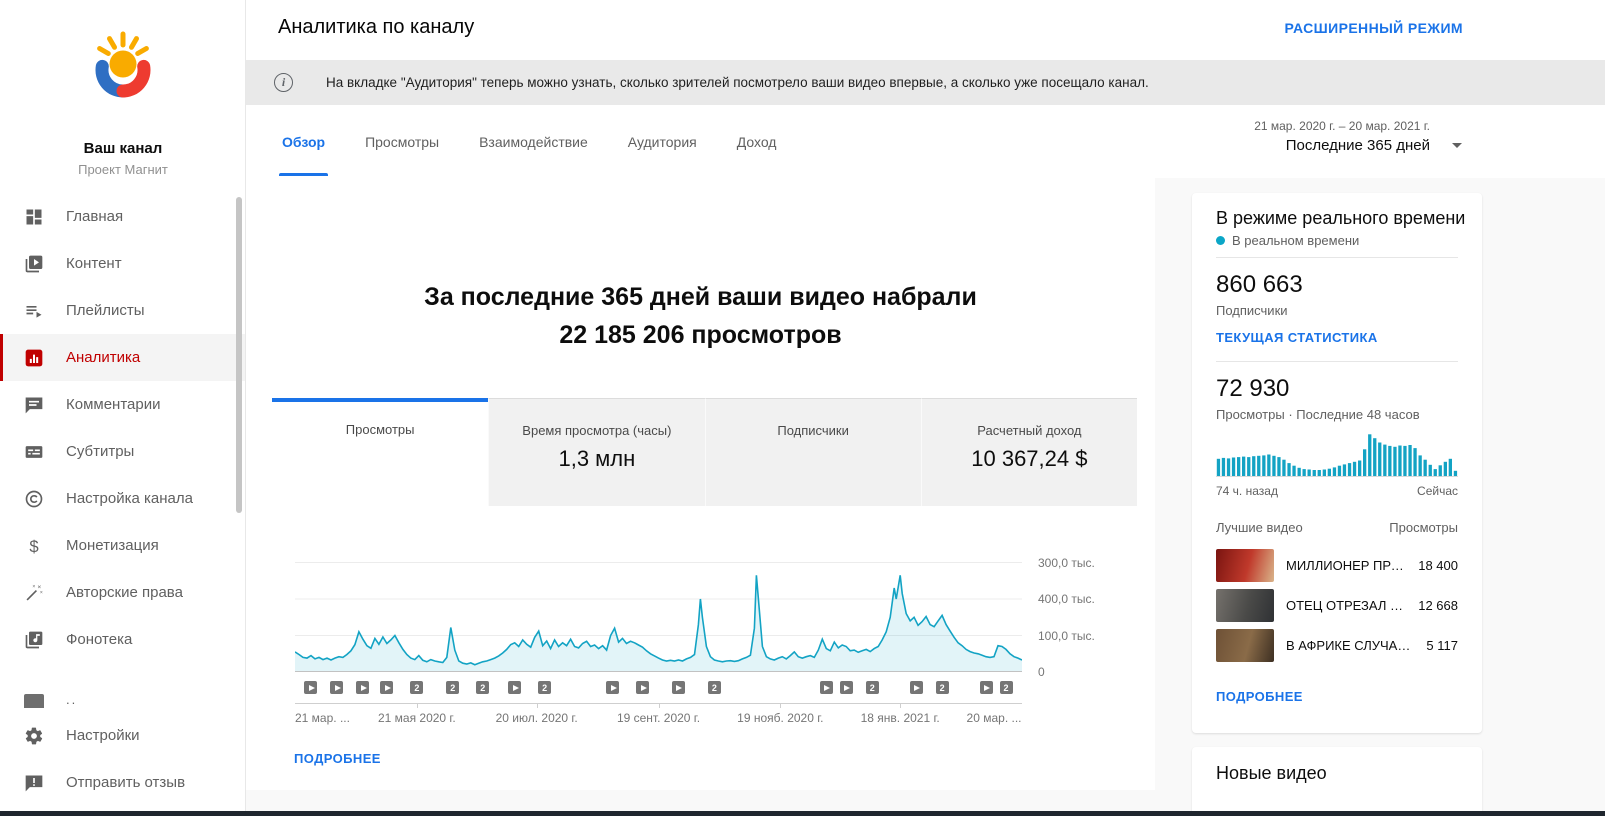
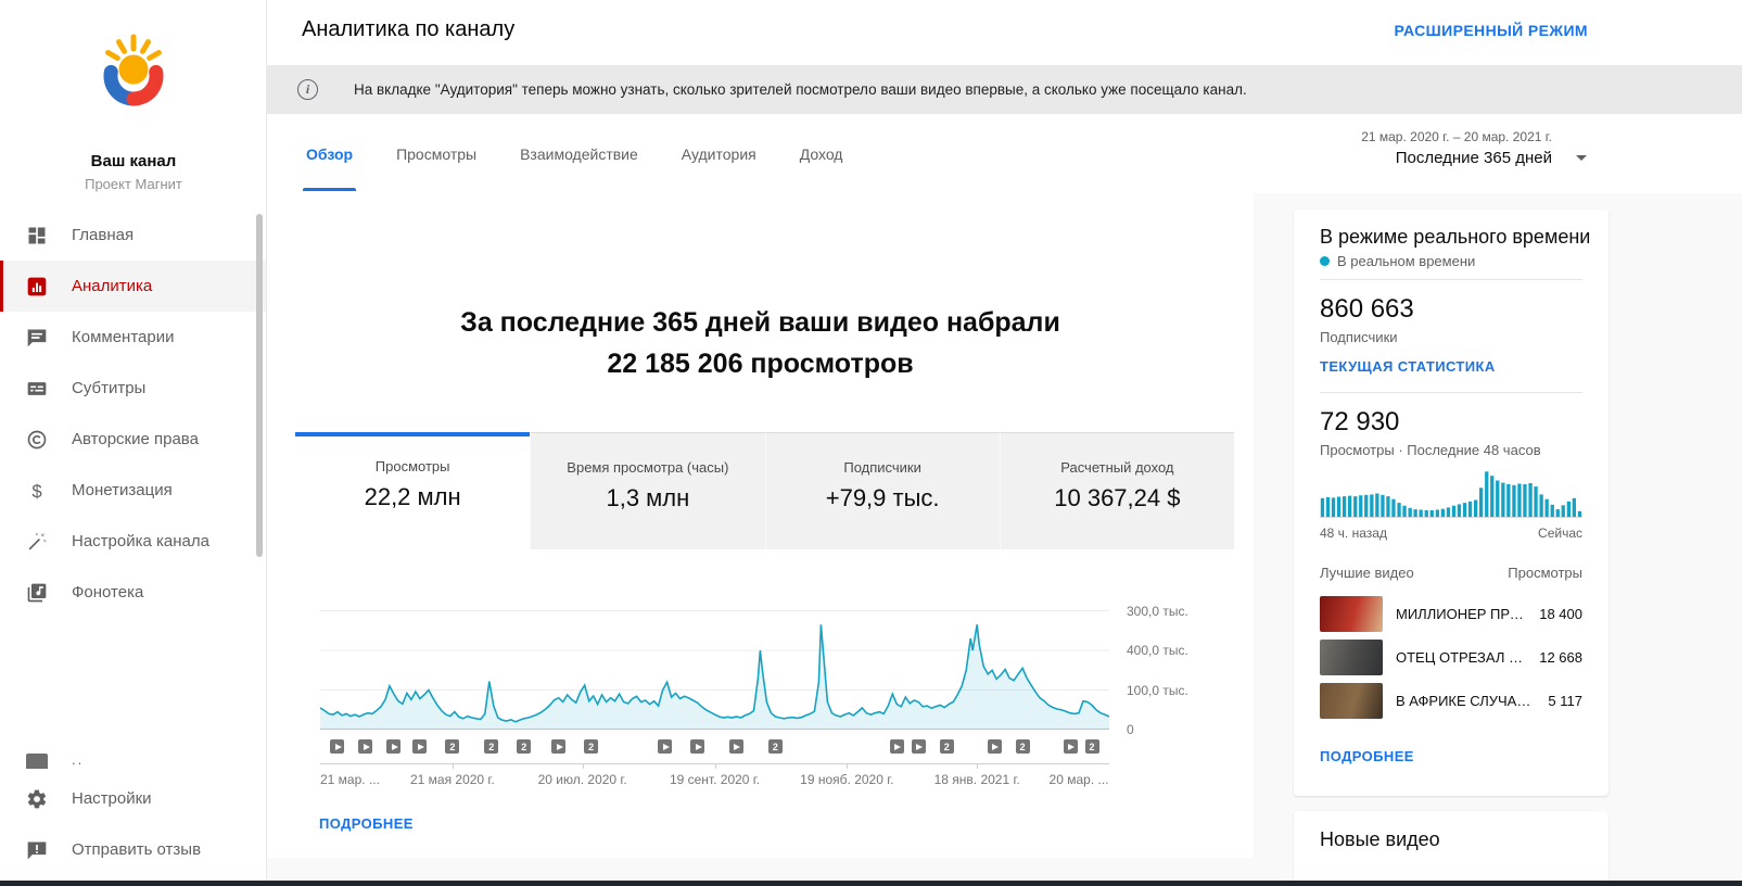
  Ваш канал
  Проект Магнит
  Главная
- Контент
- Плейлисты
  Аналитика
  Комментарии
  Субтитры
- Настройка канала
+ Авторские права
  $
  Монетизация
- Авторские права
+ Настройка канала
  Фонотека
  ..
  Настройки
  Отправить отзыв
  Аналитика по каналу
  РАСШИРЕННЫЙ РЕЖИМ
  i
  На вкладке "Аудитория" теперь можно узнать, сколько зрителей посмотрело ваши видео впервые, а сколько уже посещало канал.
  Обзор
  Просмотры
  Взаимодействие
  Аудитория
  Доход
  21 мар. 2020 г. – 20 мар. 2021 г.
  Последние 365 дней
  За последние 365 дней ваши видео набрали
  22 185 206 просмотров
  Просмотры
+ 22,2 млн
  Время просмотра (часы)
  1,3 млн
  Подписчики
+ +79,9 тыс.
  Расчетный доход
  10 367,24 $
  300,0 тыс.
  400,0 тыс.
  100,0 тыс.
  0
  2
  2
  2
  2
  2
  2
  2
  2
  21 мар. ...
  21 мая 2020 г.
  20 июл. 2020 г.
  19 сент. 2020 г.
  19 нояб. 2020 г.
  18 янв. 2021 г.
  20 мар. ...
  ПОДРОБНЕЕ
  В режиме реального времени
  В реальном времени
  860 663
  Подписчики
  ТЕКУЩАЯ СТАТИСТИКА
  72 930
  Просмотры · Последние 48 часов
- 74 ч. назад
+ 48 ч. назад
  Сейчас
  Лучшие видео
  Просмотры
  МИЛЛИОНЕР ПРОД
  18 400
  ОТЕЦ ОТРЕЗАЛ НО
  12 668
  В АФРИКЕ СЛУЧАЙН
  5 117
  ПОДРОБНЕЕ
  Новые видео
